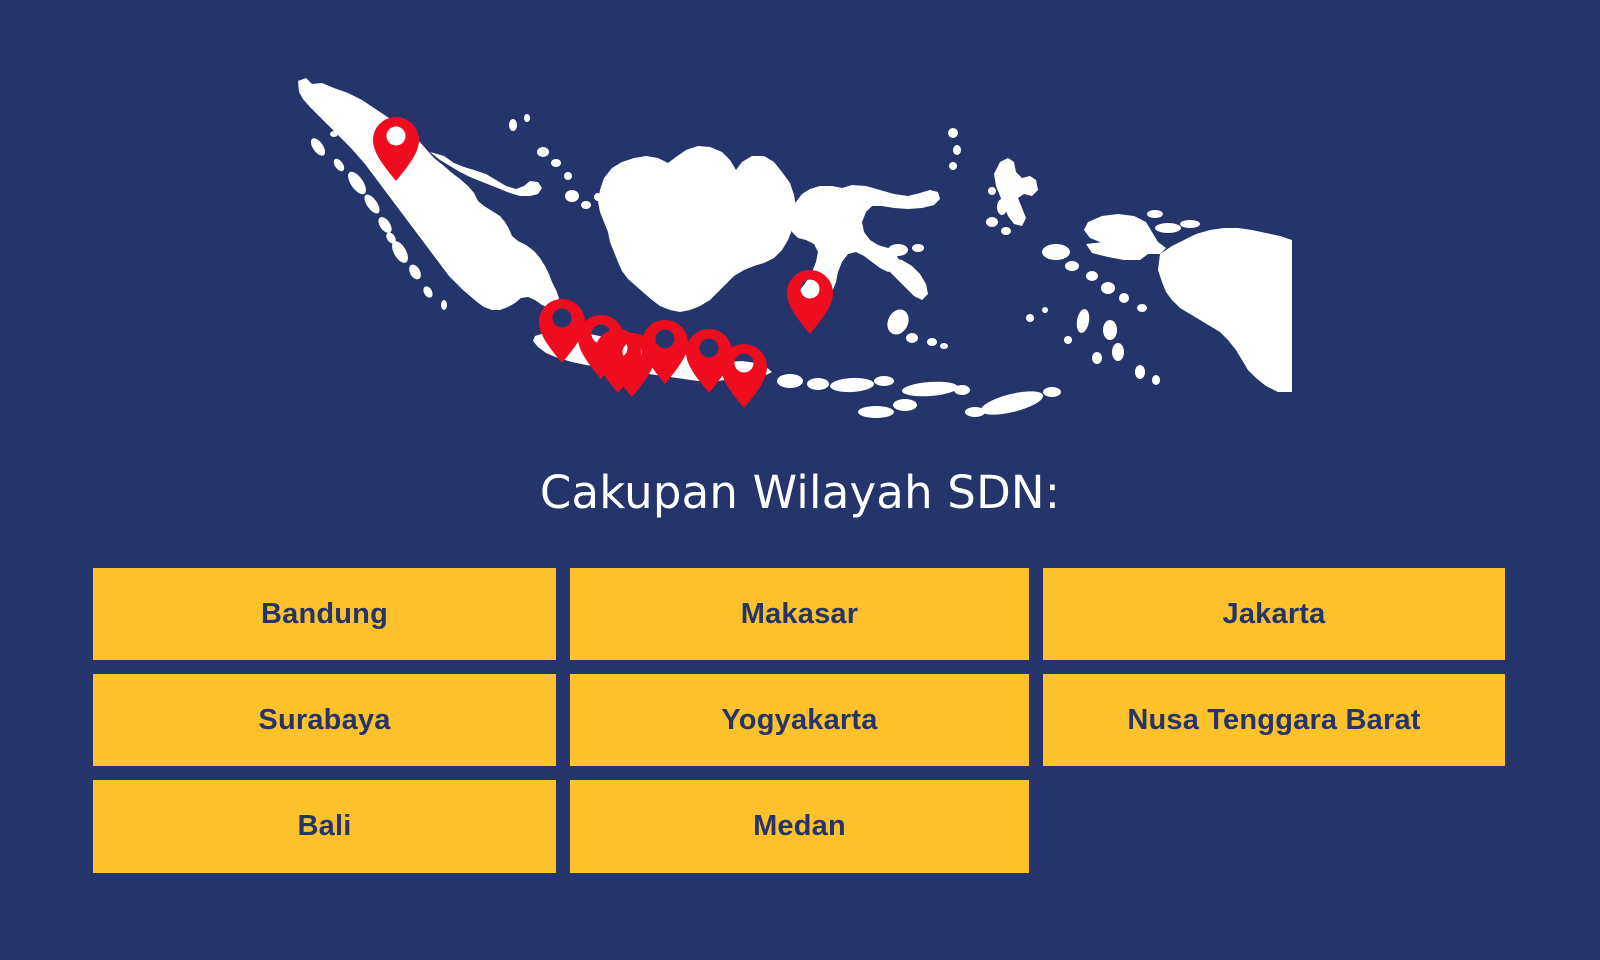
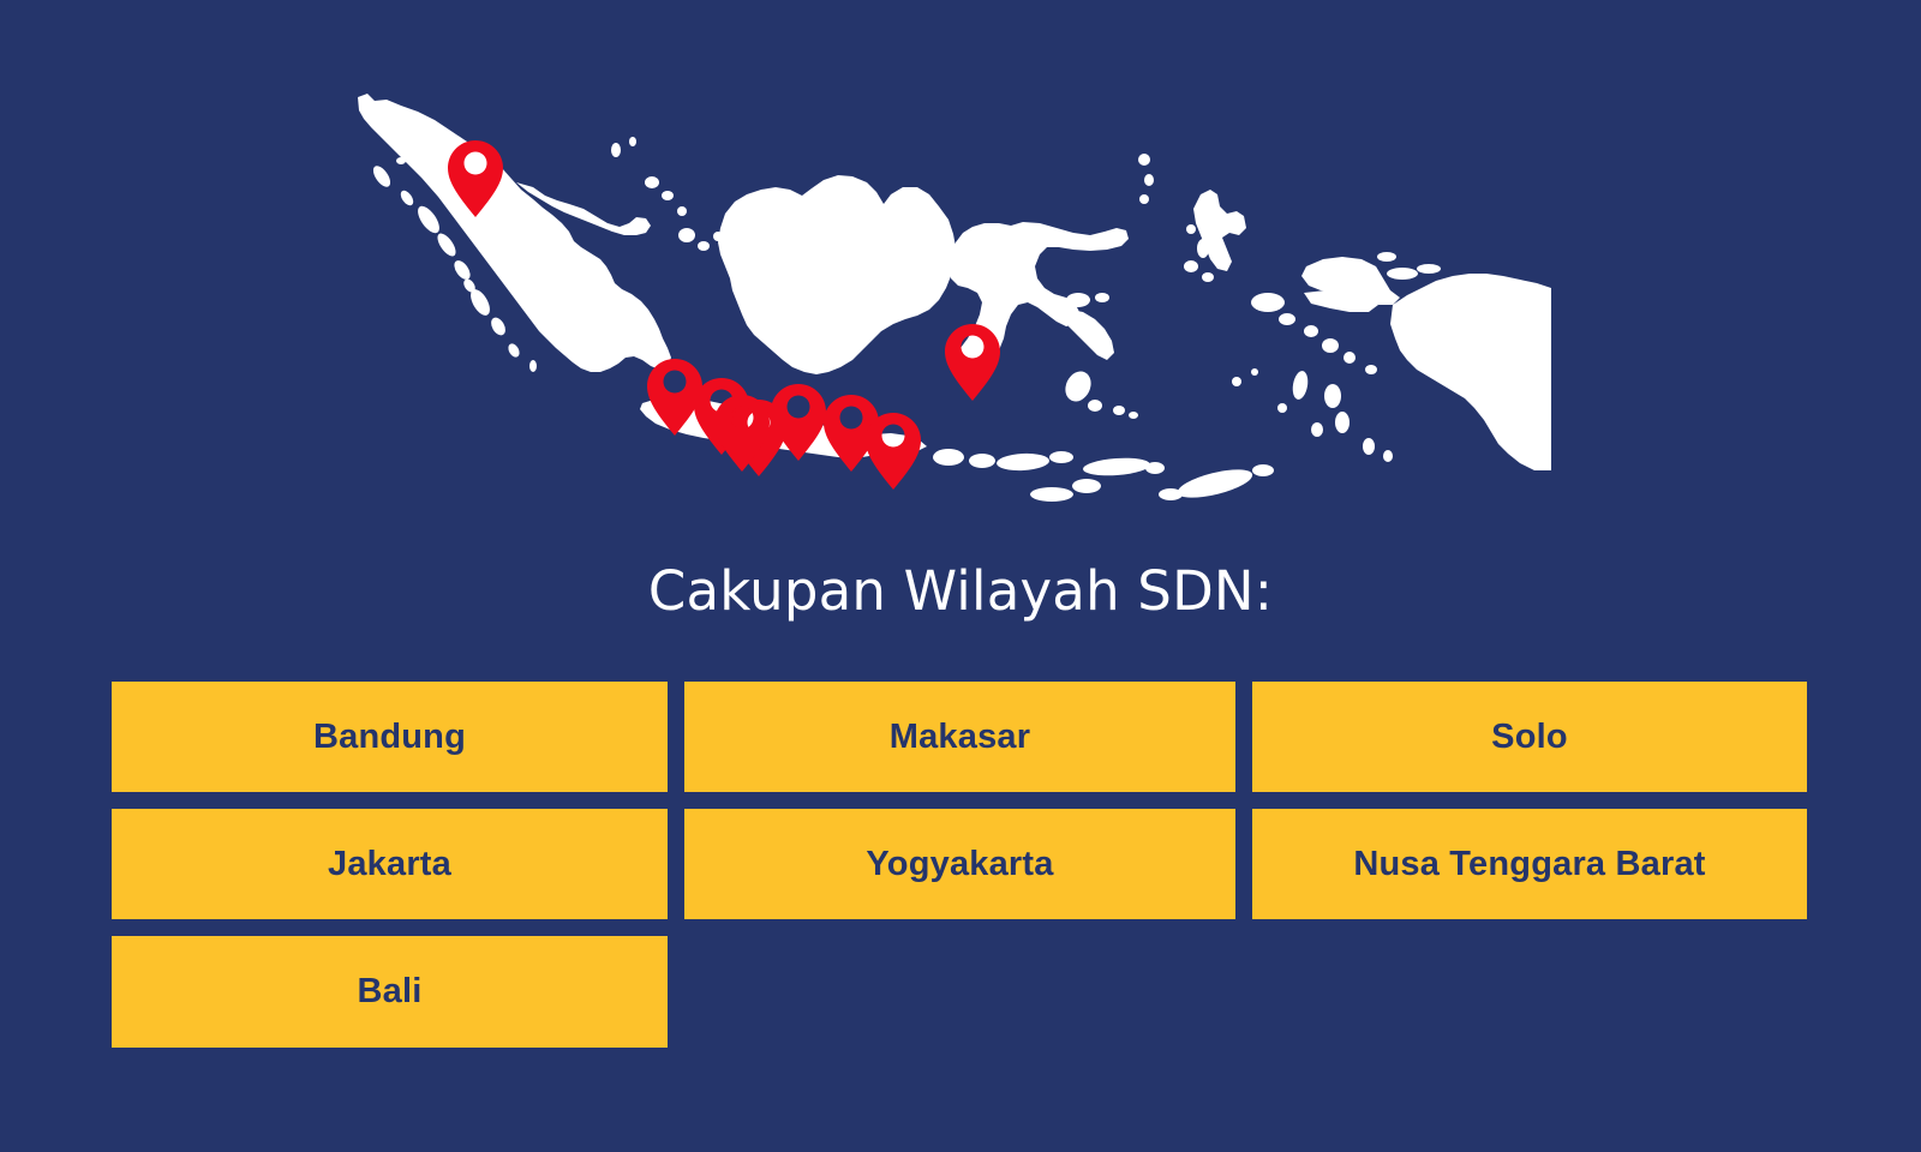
  Cakupan Wilayah SDN:
  Bandung
  Makasar
+ Solo
  Jakarta
- Surabaya
  Yogyakarta
  Nusa Tenggara Barat
  Bali
- Medan
